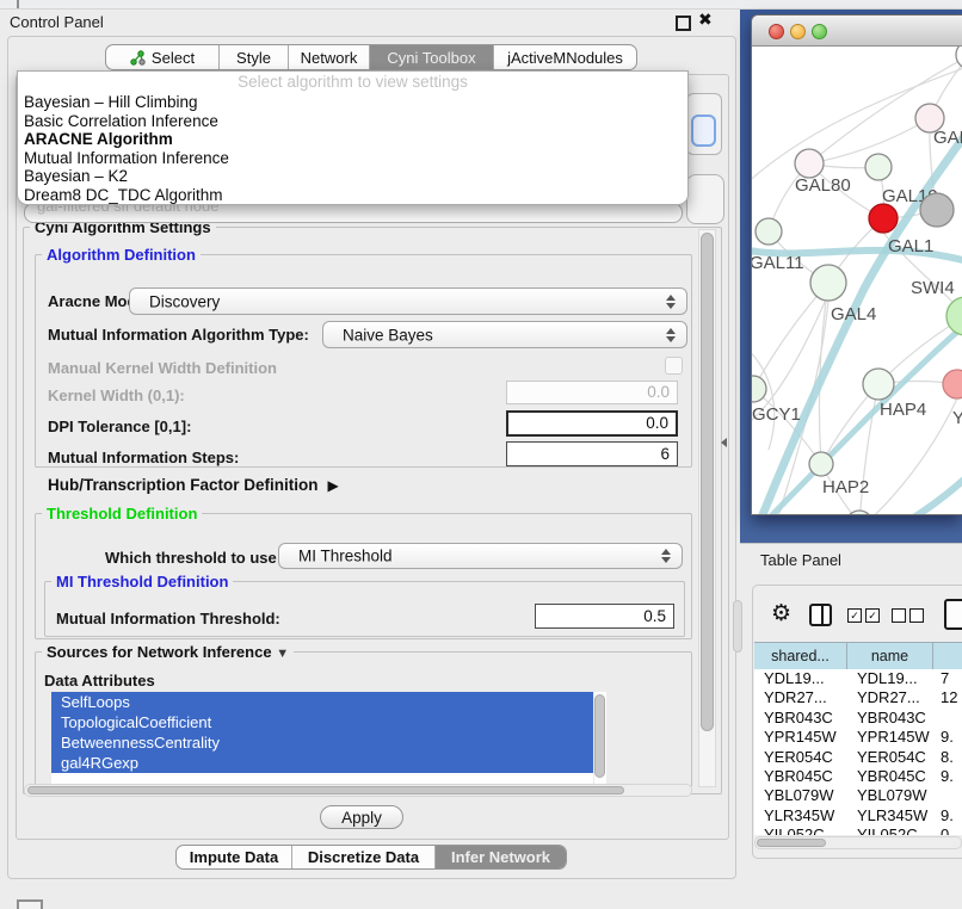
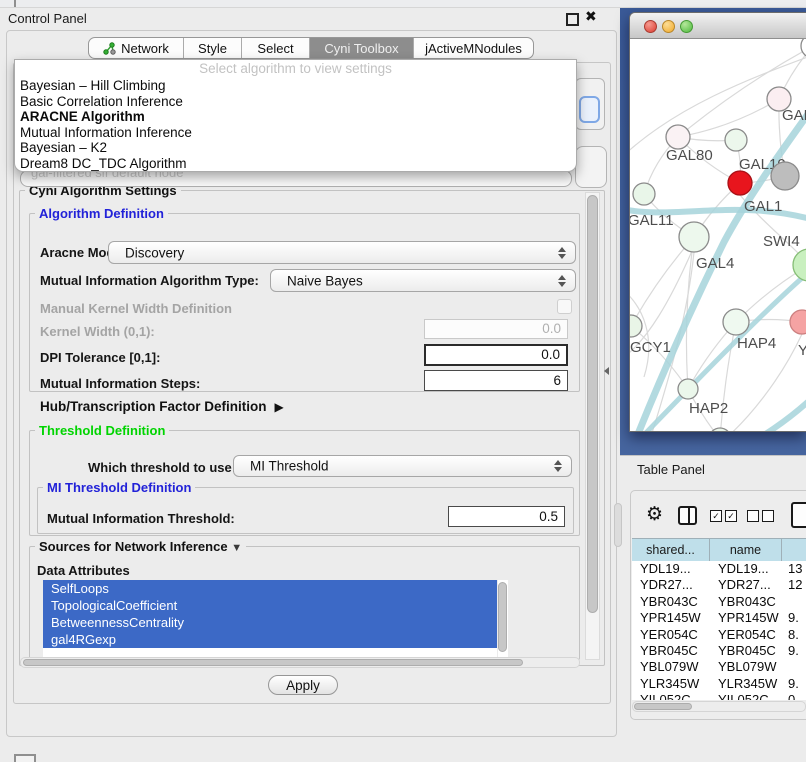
  Control Panel
  ✖
- Select
+ Network
  Style
- Network
+ Select
  Cyni Toolbox
  jActiveMNodules
  gal-filtered sif default node
  Cyni Algorithm Settings
  Algorithm Definition
  Aracne Mo
  Discovery
  Mutual Information Algorithm Type:
  Naive Bayes
  Manual Kernel Width Definition
  Kernel Width (0,1):
  0.0
  DPI Tolerance [0,1]:
  0.0
  Mutual Information Steps:
  6
  Hub/Transcription Factor Definition
  ▶
  Threshold Definition
  Which threshold to use
  MI Threshold
  MI Threshold Definition
  Mutual Information Threshold:
  0.5
  Sources for Network Inference ▼
  Data Attributes
  SelfLoops
  TopologicalCoefficient
  BetweennessCentrality
  gal4RGexp
  Apply
- Impute Data
- Discretize Data
- Infer Network
  Select algorithm to view settings
  Bayesian – Hill Climbing
  Basic Correlation Inference
  ARACNE Algorithm
  Mutual Information Inference
  Bayesian – K2
  Dream8 DC_TDC Algorithm
  GAL80
  GAL1
  GAL1
  GAL11
  GAL4
  SWI4
  GCY1
  HAP4
  Y
  HAP2
  Table Panel
  ⚙
  ✓
  ✓
  shared...
  name
  YDL19...
  YDL19...
- 7
+ 13
  YDR27...
  YDR27...
  12
  YBR043C
  YBR043C
  YPR145W
  YPR145W
  9.
  YER054C
  YER054C
  8.
  YBR045C
  YBR045C
  9.
  YBL079W
  YBL079W
  YLR345W
  YLR345W
  9.
  YIL052C
  YIL052C
  0.
